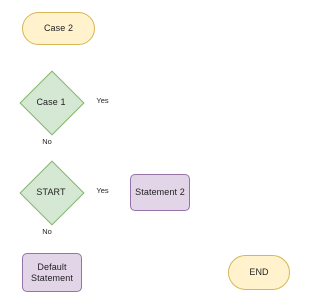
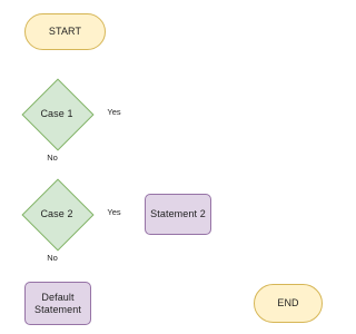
- Case 2
+ START
  Case 1
- START
+ Case 2
  Statement 2
  Default
  Statement
  END
  Yes
  No
  Yes
  No
